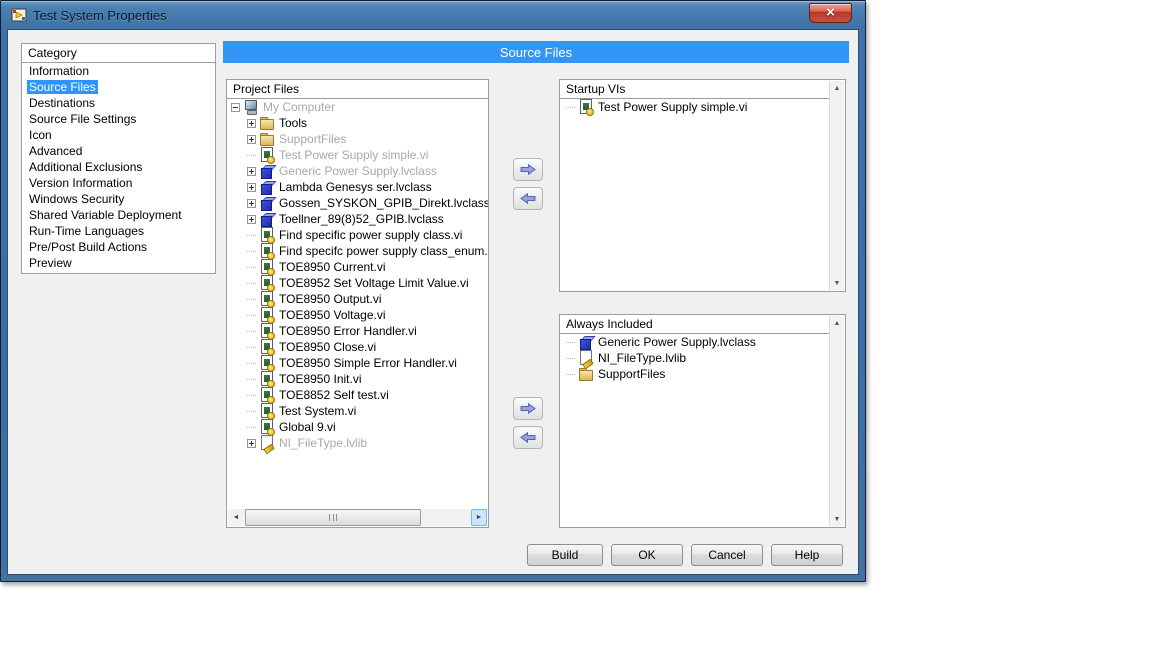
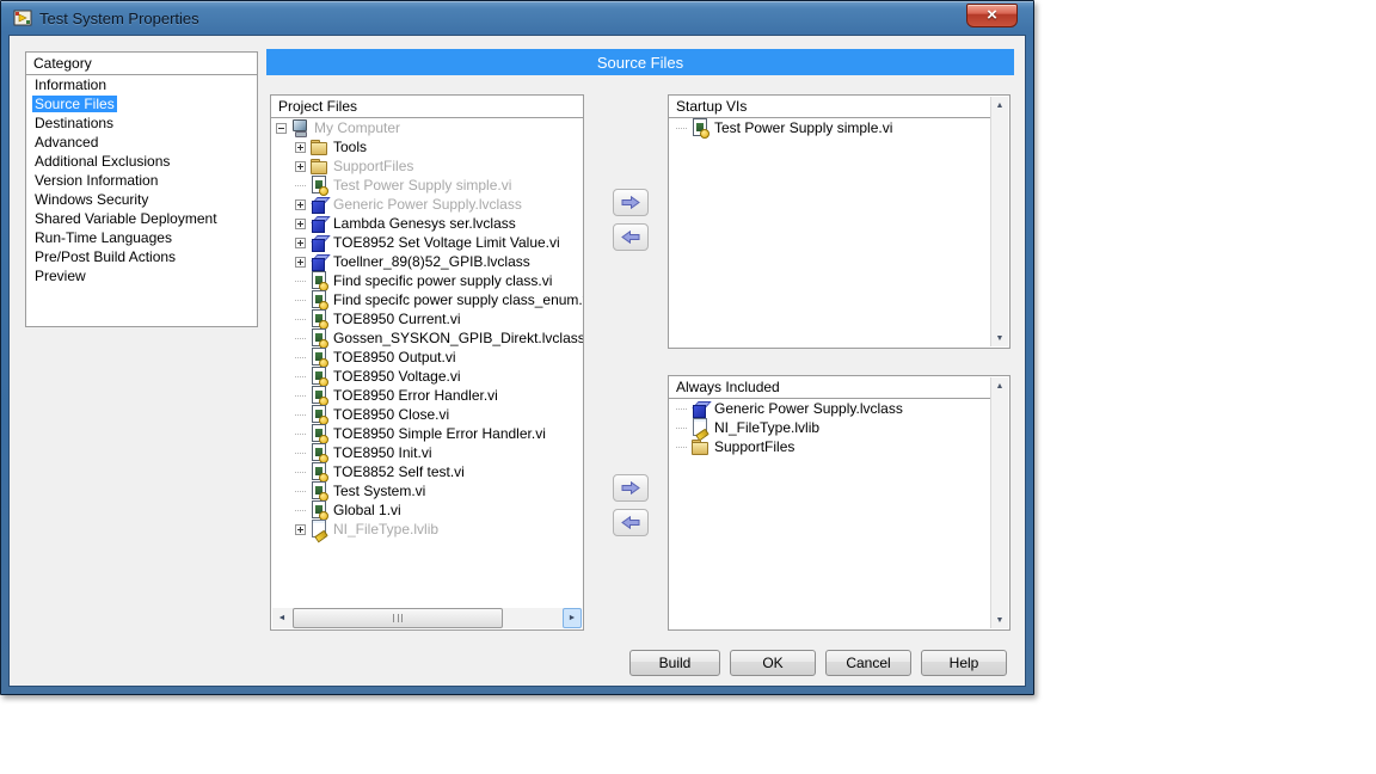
  Test System Properties
  ×
  Category
  Information
  Source Files
  Destinations
- Source File Settings
- Icon
  Advanced
  Additional Exclusions
  Version Information
  Windows Security
  Shared Variable Deployment
  Run-Time Languages
  Pre/Post Build Actions
  Preview
  Source Files
  Project Files
  My Computer
  Tools
  SupportFiles
  Test Power Supply simple.vi
  Generic Power Supply.lvclass
  Lambda Genesys ser.lvclass
- Gossen_SYSKON_GPIB_Direkt.lvclass
+ TOE8952 Set Voltage Limit Value.vi
  Toellner_89(8)52_GPIB.lvclass
  Find specific power supply class.vi
  Find specifc power supply class_enum.
  TOE8950 Current.vi
- TOE8952 Set Voltage Limit Value.vi
+ Gossen_SYSKON_GPIB_Direkt.lvclass
  TOE8950 Output.vi
  TOE8950 Voltage.vi
  TOE8950 Error Handler.vi
  TOE8950 Close.vi
  TOE8950 Simple Error Handler.vi
  TOE8950 Init.vi
  TOE8852 Self test.vi
  Test System.vi
- Global 9.vi
+ Global 1.vi
  NI_FileType.lvlib
  Startup VIs
  Test Power Supply simple.vi
  Always Included
  Generic Power Supply.lvclass
  NI_FileType.lvlib
  SupportFiles
  Build
  OK
  Cancel
  Help
